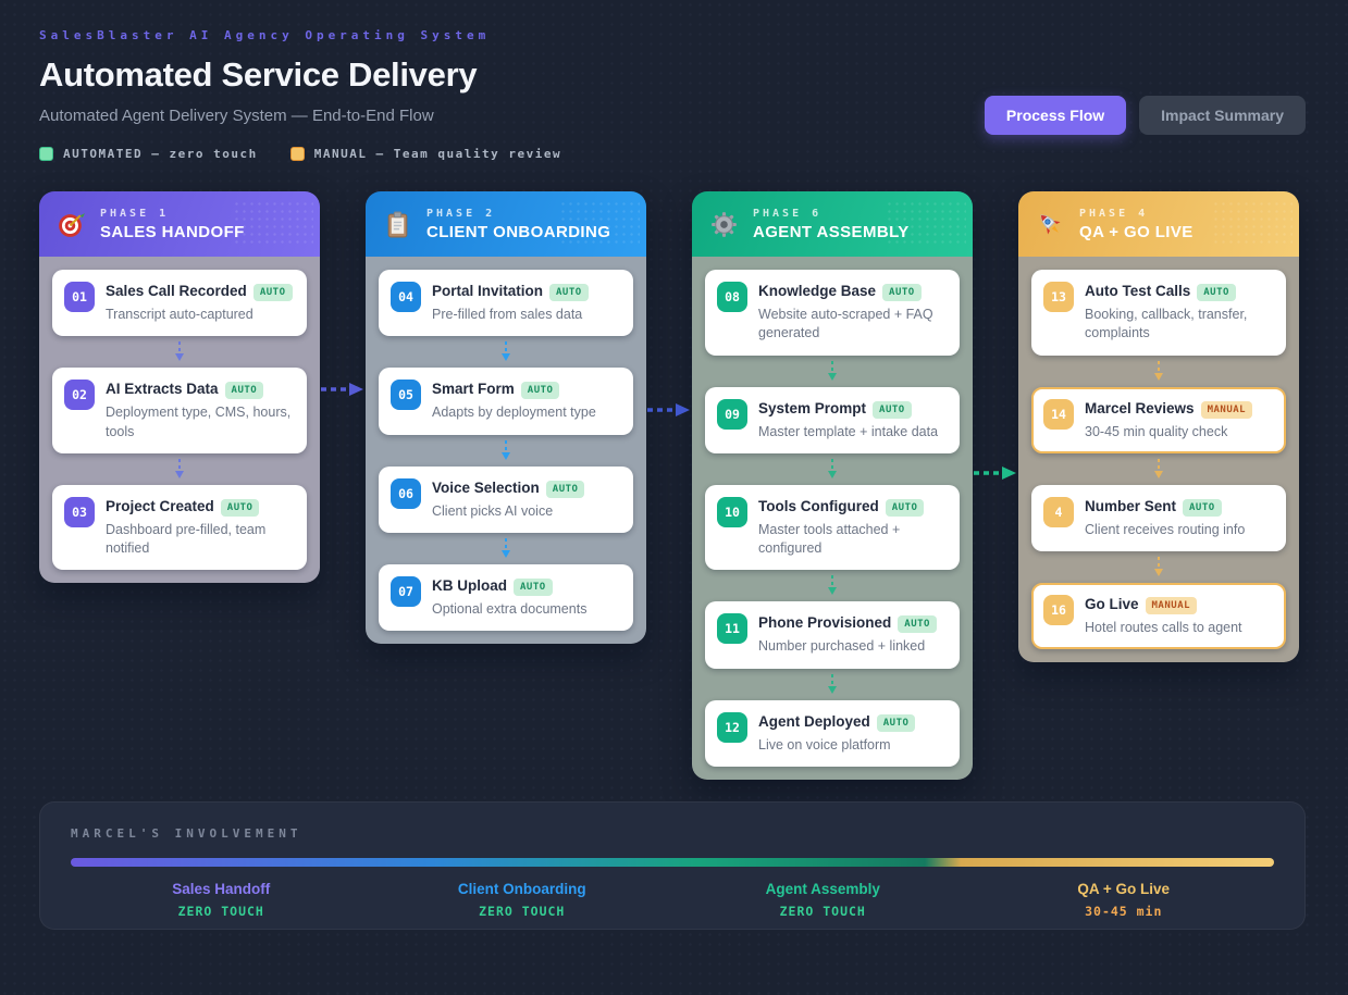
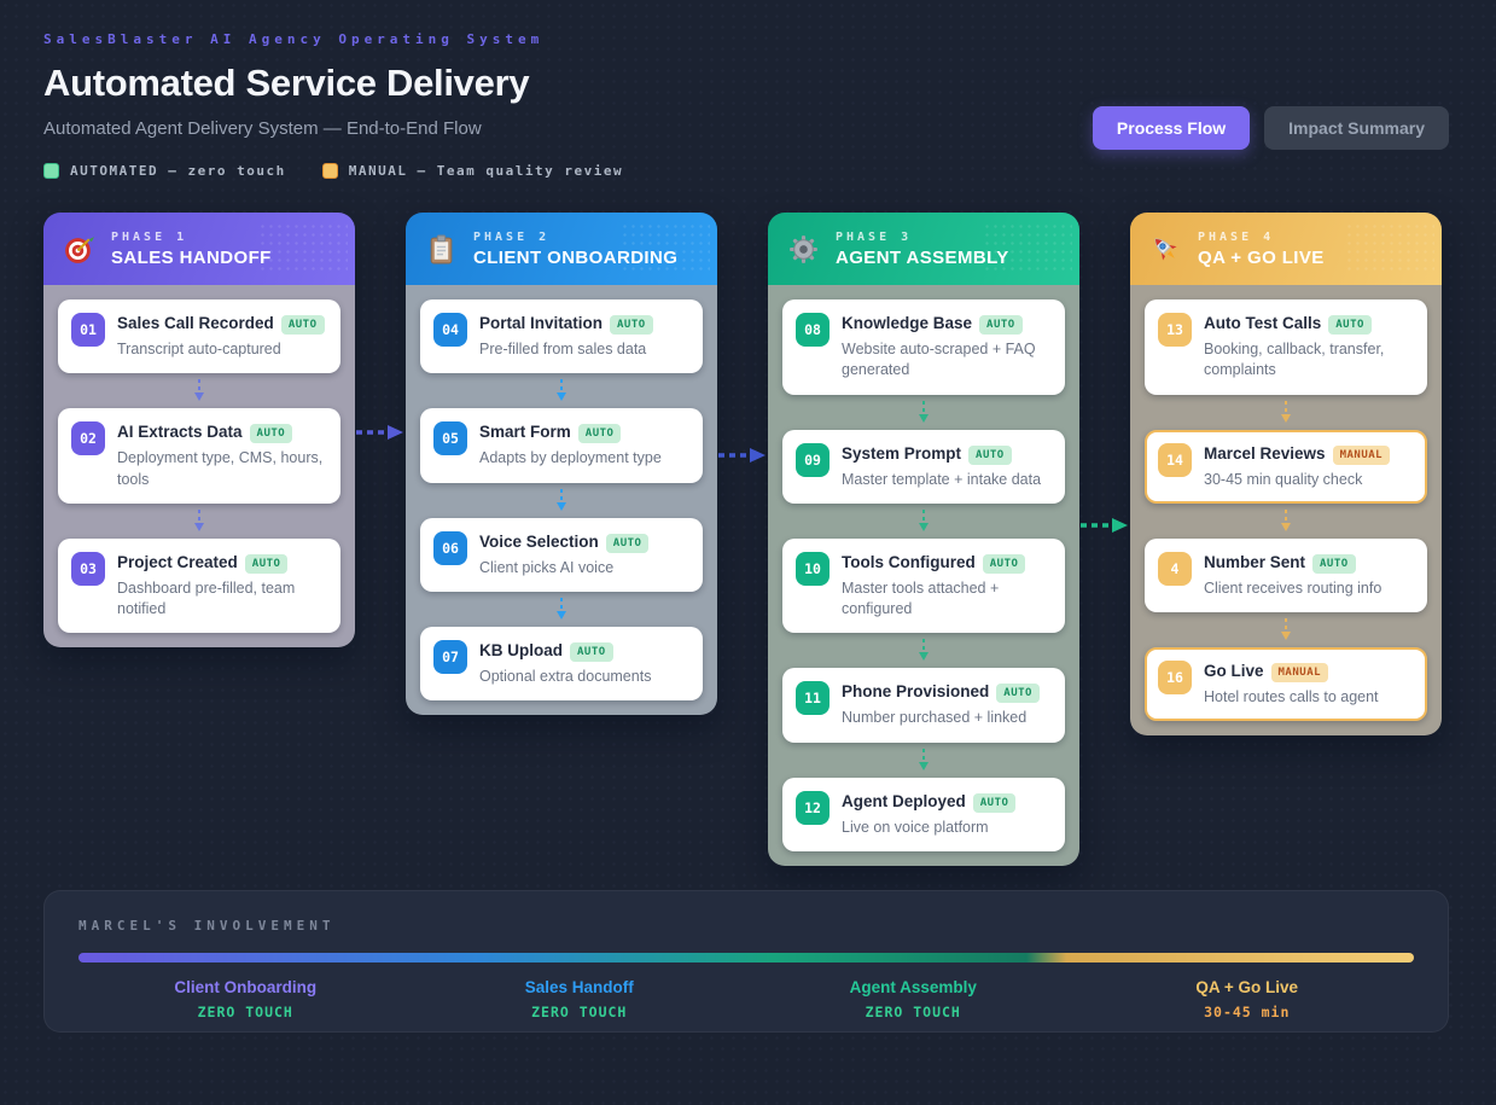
  SalesBlaster AI Agency Operating System
  Automated Service Delivery
  Automated Agent Delivery System — End-to-End Flow
  AUTOMATED — zero touch
  MANUAL — Team quality review
  Process Flow
  Impact Summary
  PHASE 1
  SALES HANDOFF
  01
  Sales Call Recorded AUTO
  Transcript auto-captured
  02
  AI Extracts Data AUTO
  Deployment type, CMS, hours, tools
  03
  Project Created AUTO
  Dashboard pre-filled, team notified
  PHASE 2
  CLIENT ONBOARDING
  04
  Portal Invitation AUTO
  Pre-filled from sales data
  05
  Smart Form AUTO
  Adapts by deployment type
  06
  Voice Selection AUTO
  Client picks AI voice
  07
  KB Upload AUTO
  Optional extra documents
- PHASE 6
+ PHASE 3
  AGENT ASSEMBLY
  08
  Knowledge Base AUTO
  Website auto-scraped + FAQ generated
  09
  System Prompt AUTO
  Master template + intake data
  10
  Tools Configured AUTO
  Master tools attached + configured
  11
  Phone Provisioned AUTO
  Number purchased + linked
  12
  Agent Deployed AUTO
  Live on voice platform
  PHASE 4
  QA + GO LIVE
  13
  Auto Test Calls AUTO
  Booking, callback, transfer, complaints
  14
  Marcel Reviews MANUAL
  30-45 min quality check
  4
  Number Sent AUTO
  Client receives routing info
  16
  Go Live MANUAL
  Hotel routes calls to agent
  MARCEL'S INVOLVEMENT
- Sales Handoff
+ Client Onboarding
  ZERO TOUCH
- Client Onboarding
+ Sales Handoff
  ZERO TOUCH
  Agent Assembly
  ZERO TOUCH
  QA + Go Live
  30-45 min
